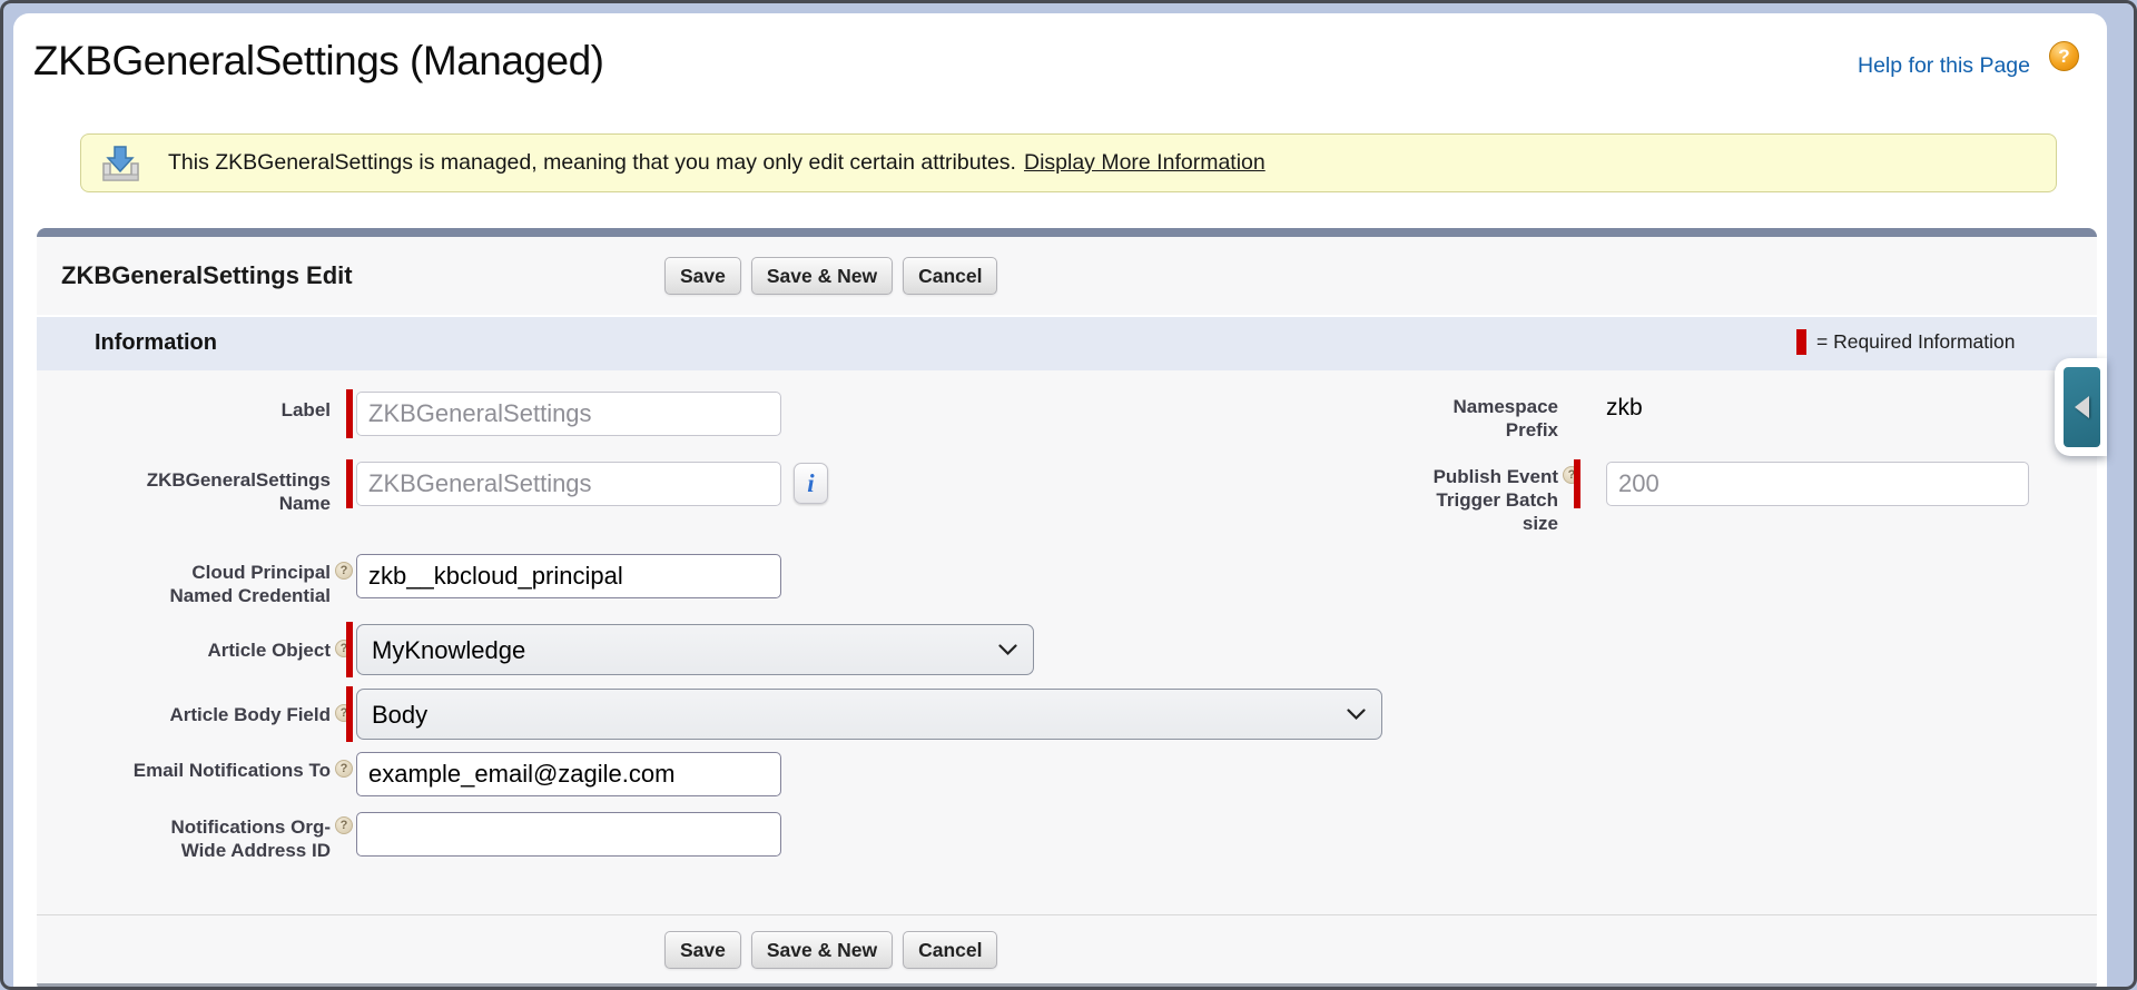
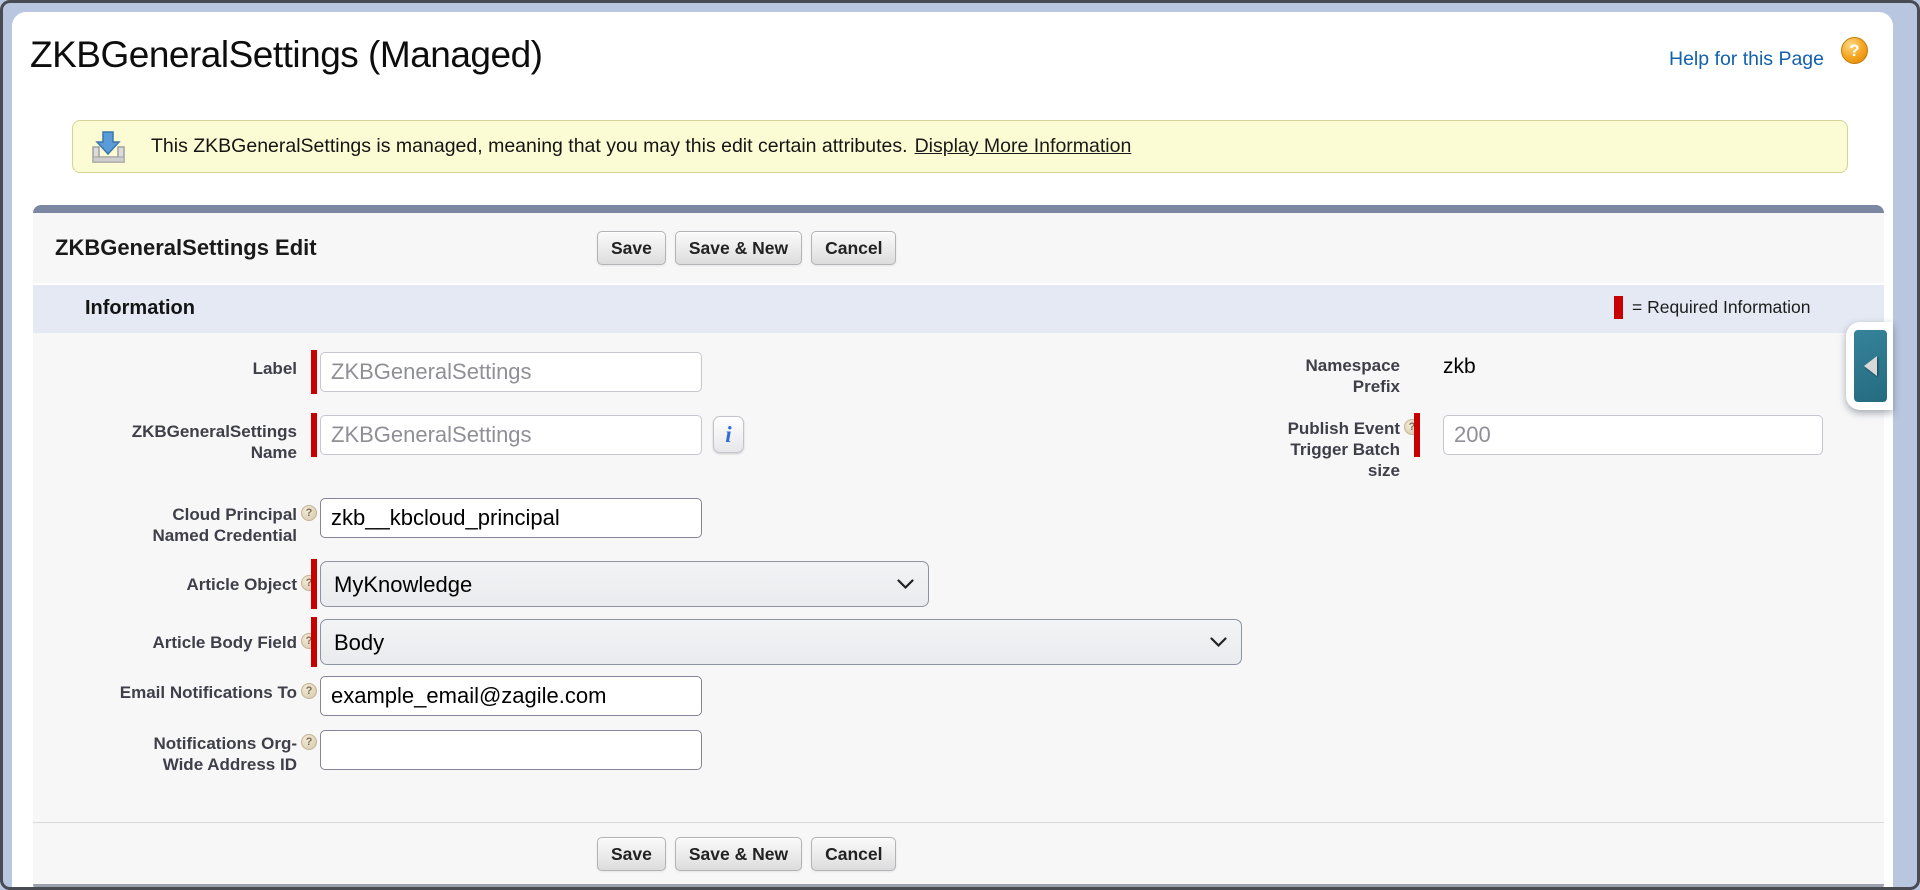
  ZKBGeneralSettings (Managed)
  Help for this Page
  ?
- This ZKBGeneralSettings is managed, meaning that you may only edit certain attributes.
+ This ZKBGeneralSettings is managed, meaning that you may this edit certain attributes.
  Display More Information
  ZKBGeneralSettings Edit
  Save
  Save & New
  Cancel
  Information
  = Required Information
  Label
  ZKBGeneralSettings
  ZKBGeneralSettings
  Name
  ZKBGeneralSettings
  i
  Cloud Principal
  Named Credential
  ?
  zkb__kbcloud_principal
  Article Object
  ?
  MyKnowledge
  Article Body Field
  ?
  Body
  Email Notifications To
  ?
  example_email@zagile.com
  Notifications Org-
  Wide Address ID
  ?
  Namespace
  Prefix
  zkb
  Publish Event
  Trigger Batch
  size
  ?
  200
  Save
  Save & New
  Cancel
